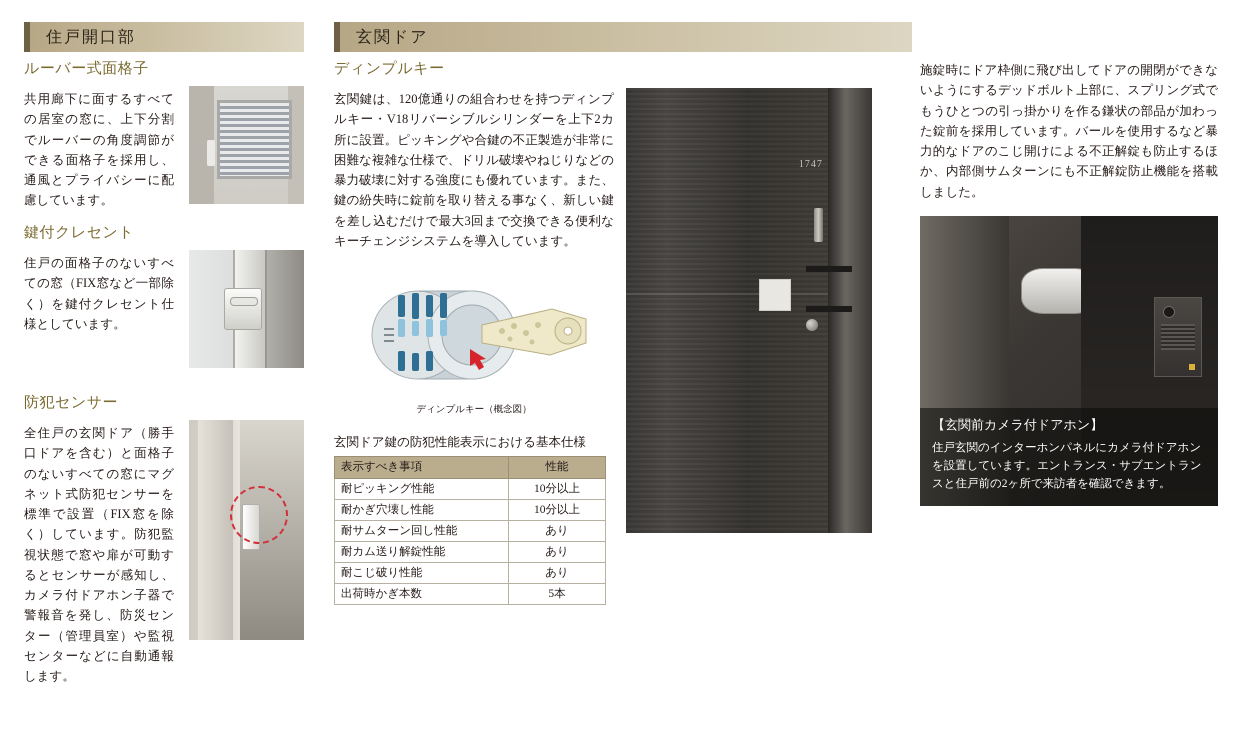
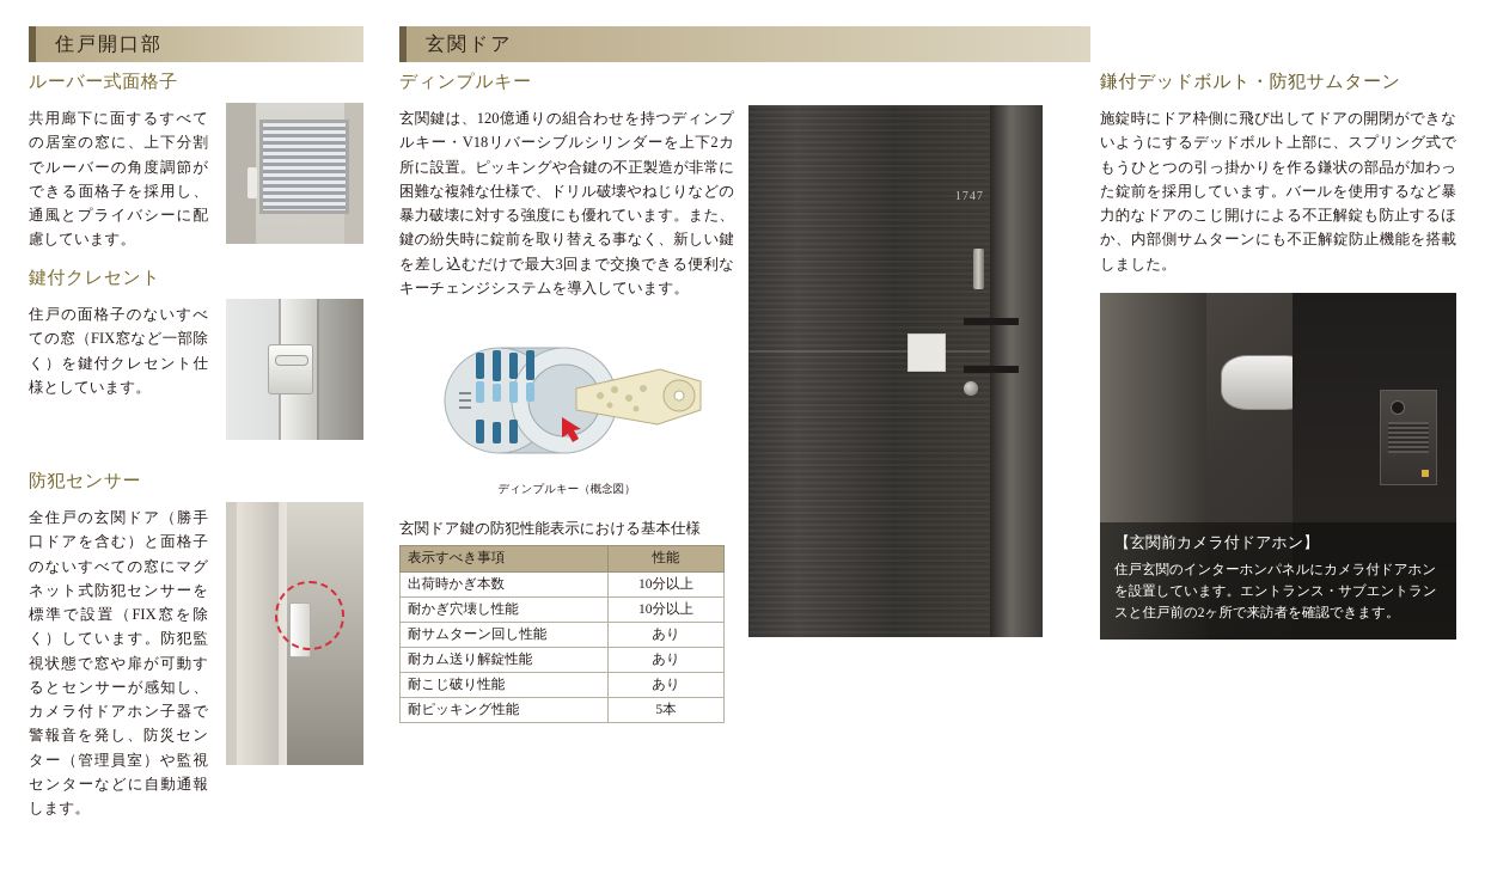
  住戸開口部
  玄関ドア
  ルーバー式面格子
  共用廊下に面するすべての居室の窓に、上下分割でルーバーの角度調節ができる面格子を採用し、通風とプライバシーに配慮しています。
  鍵付クレセント
  住戸の面格子のないすべての窓（FIX窓など一部除く）を鍵付クレセント仕様としています。
  防犯センサー
  全住戸の玄関ドア（勝手口ドアを含む）と面格子のないすべての窓にマグネット式防犯センサーを標準で設置（FIX窓を除く）しています。防犯監視状態で窓や扉が可動するとセンサーが感知し、カメラ付ドアホン子器で警報音を発し、防災センター（管理員室）や監視センターなどに自動通報します。
  ディンプルキー
  玄関鍵は、120億通りの組合わせを持つディンプルキー・V18リバーシブルシリンダーを上下2カ所に設置。ピッキングや合鍵の不正製造が非常に困難な複雑な仕様で、ドリル破壊やねじりなどの暴力破壊に対する強度にも優れています。また、鍵の紛失時に錠前を取り替える事なく、新しい鍵を差し込むだけで最大3回まで交換できる便利なキーチェンジシステムを導入しています。
  ディンプルキー（概念図）
  玄関ドア鍵の防犯性能表示における基本仕様
  表示すべき事項	性能
- 耐ピッキング性能	10分以上
+ 出荷時かぎ本数	10分以上
  耐かぎ穴壊し性能	10分以上
  耐サムターン回し性能	あり
  耐カム送り解錠性能	あり
  耐こじ破り性能	あり
- 出荷時かぎ本数	5本
+ 耐ピッキング性能	5本
  1747
+ 鎌付デッドボルト・防犯サムターン
  施錠時にドア枠側に飛び出してドアの開閉ができないようにするデッドボルト上部に、スプリング式でもうひとつの引っ掛かりを作る鎌状の部品が加わった錠前を採用しています。バールを使用するなど暴力的なドアのこじ開けによる不正解錠も防止するほか、内部側サムターンにも不正解錠防止機能を搭載しました。
  【玄関前カメラ付ドアホン】
  住戸玄関のインターホンパネルにカメラ付ドアホンを設置しています。エントランス・サブエントランスと住戸前の2ヶ所で来訪者を確認できます。
